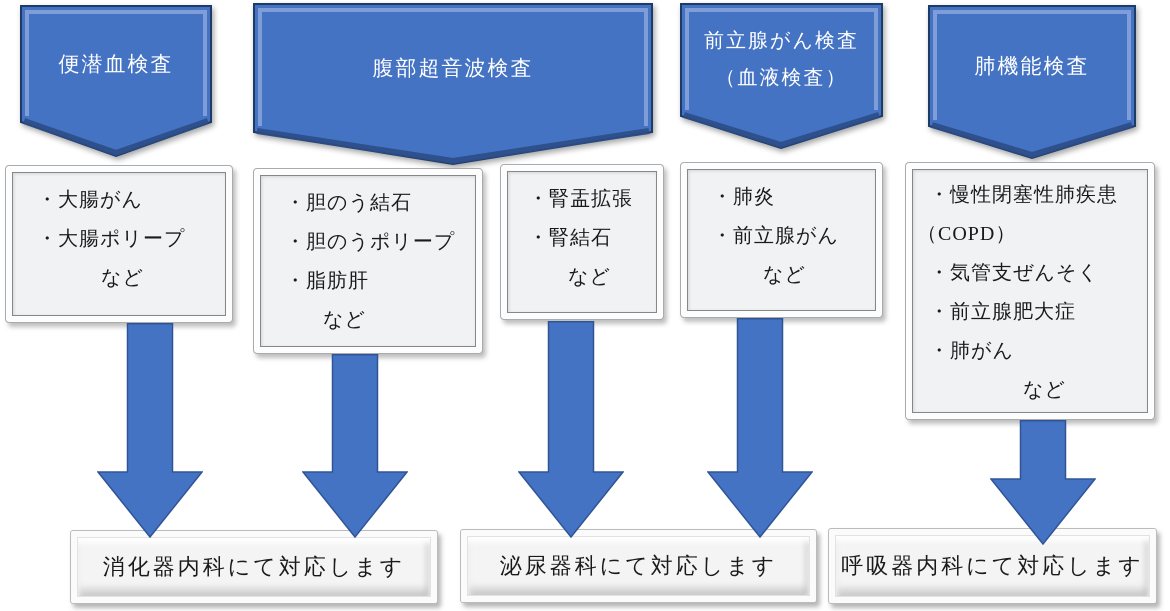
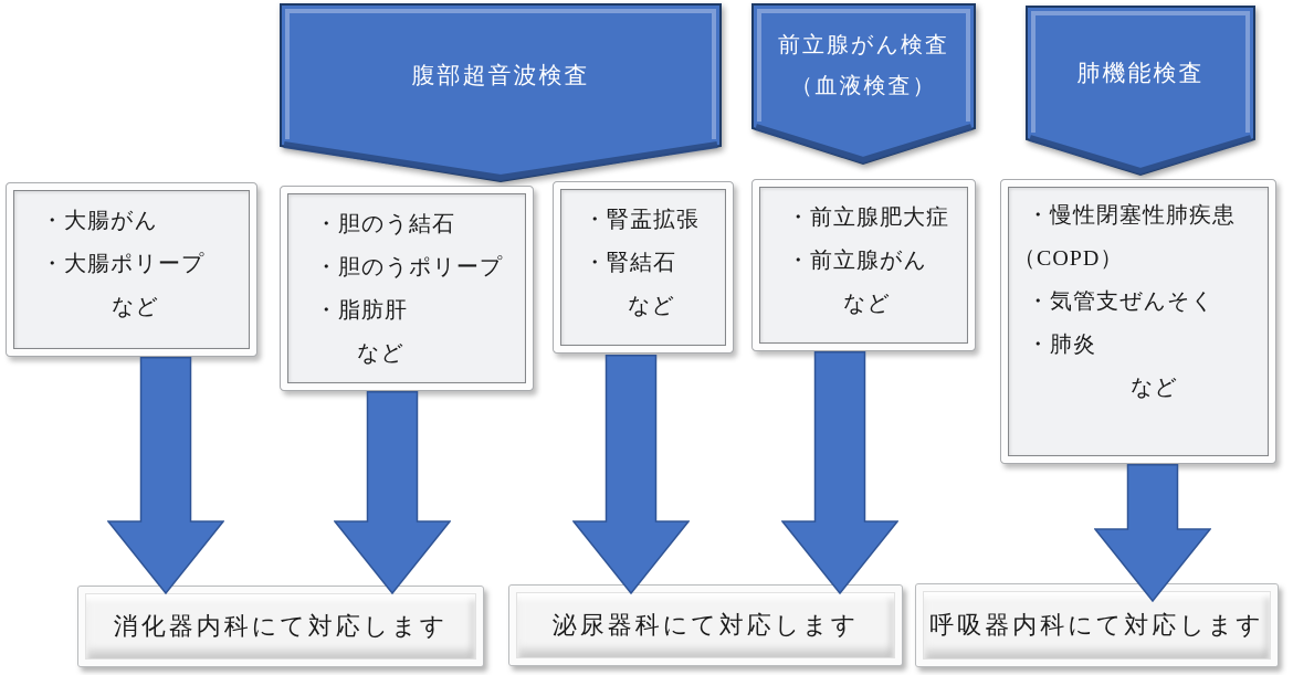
- 便潜血検査
  腹部超音波検査
  前立腺がん検査
  （血液検査）
  肺機能検査
  ・大腸がん
  ・大腸ポリープ
  など
  ・胆のう結石
  ・胆のうポリープ
  ・脂肪肝
  など
  ・腎盂拡張
  ・腎結石
  など
- ・肺炎
+ ・前立腺肥大症
  ・前立腺がん
  など
  ・慢性閉塞性肺疾患
  （COPD）
  ・気管支ぜんそく
- ・前立腺肥大症
+ ・肺炎
- ・肺がん
  など
  消化器内科にて対応します
  泌尿器科にて対応します
  呼吸器内科にて対応します
